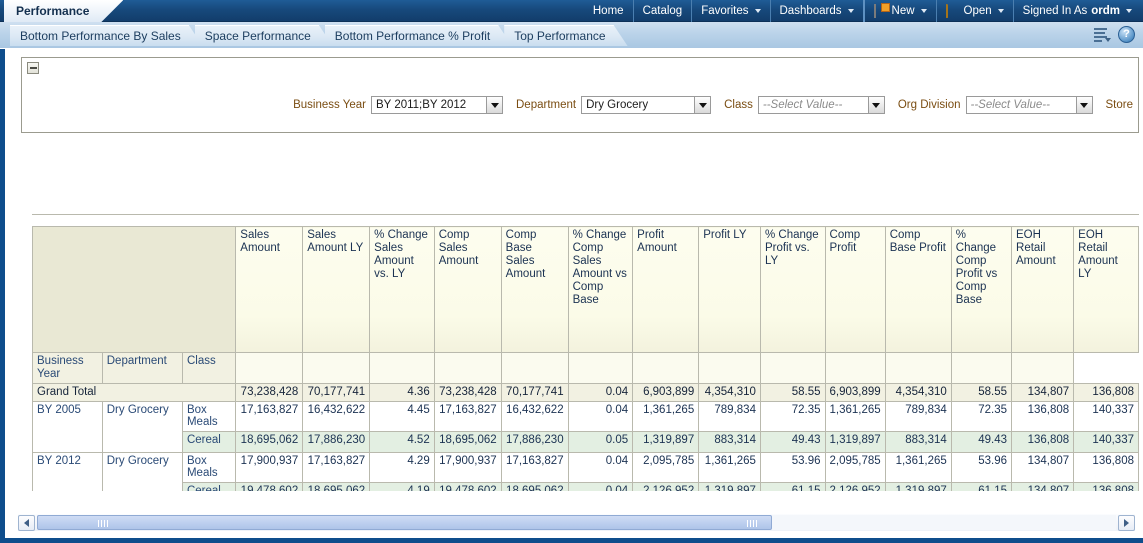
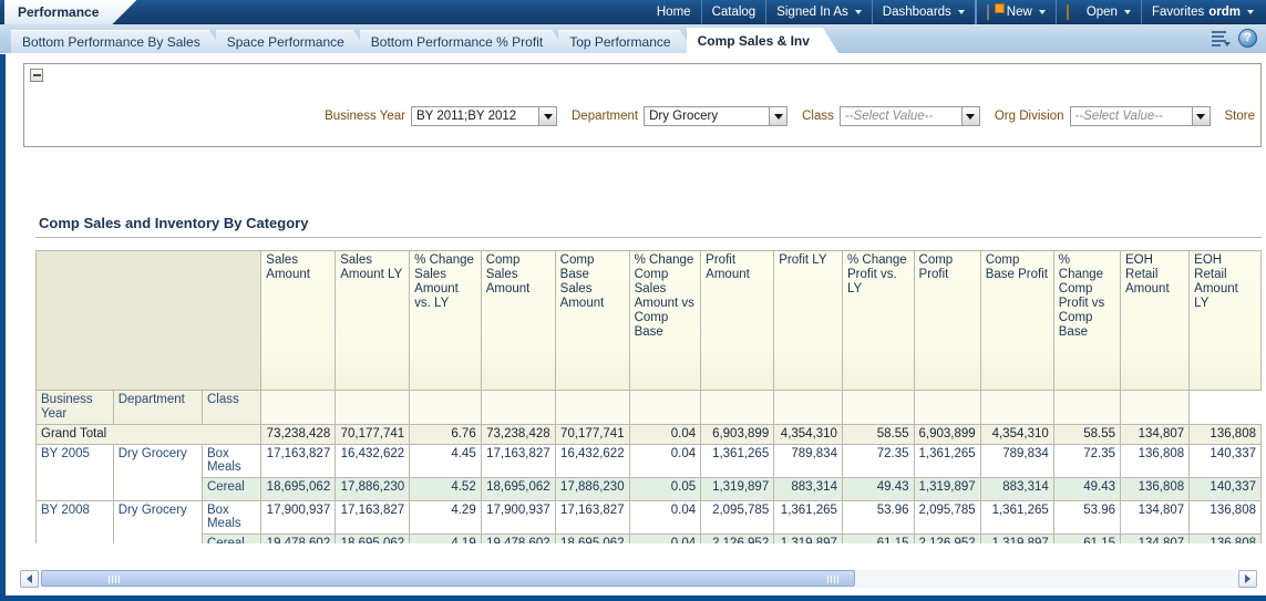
  Performance
  Home
  Catalog
- Favorites
+ Signed In As
  Dashboards
  New
  Open
- Signed In As
+ Favorites
  ordm
  Bottom Performance By Sales
  Space Performance
  Bottom Performance % Profit
  Top Performance
+ Comp Sales & Inv
  ?
  Business Year
  BY 2011;BY 2012
  Department
  Dry Grocery
  Class
  --Select Value--
  Org Division
  --Select Value--
  Store
+ Comp Sales and Inventory By Category
  	Sales Amount	Sales Amount LY	% Change Sales Amount vs. LY	Comp Sales Amount	Comp Base Sales Amount	% Change Comp Sales Amount vs Comp Base	Profit Amount	Profit LY	% Change Profit vs. LY	Comp Profit	Comp Base Profit	% Change Comp Profit vs Comp Base	EOH Retail Amount	EOH Retail Amount LY
  Business Year	Department	Class
- Grand Total	73,238,428	70,177,741	4.36	73,238,428	70,177,741	0.04	6,903,899	4,354,310	58.55	6,903,899	4,354,310	58.55	134,807	136,808
+ Grand Total	73,238,428	70,177,741	6.76	73,238,428	70,177,741	0.04	6,903,899	4,354,310	58.55	6,903,899	4,354,310	58.55	134,807	136,808
  BY 2005	Dry Grocery	Box Meals	17,163,827	16,432,622	4.45	17,163,827	16,432,622	0.04	1,361,265	789,834	72.35	1,361,265	789,834	72.35	136,808	140,337
  Cereal	18,695,062	17,886,230	4.52	18,695,062	17,886,230	0.05	1,319,897	883,314	49.43	1,319,897	883,314	49.43	136,808	140,337
- BY 2012	Dry Grocery	Box Meals	17,900,937	17,163,827	4.29	17,900,937	17,163,827	0.04	2,095,785	1,361,265	53.96	2,095,785	1,361,265	53.96	134,807	136,808
+ BY 2008	Dry Grocery	Box Meals	17,900,937	17,163,827	4.29	17,900,937	17,163,827	0.04	2,095,785	1,361,265	53.96	2,095,785	1,361,265	53.96	134,807	136,808
